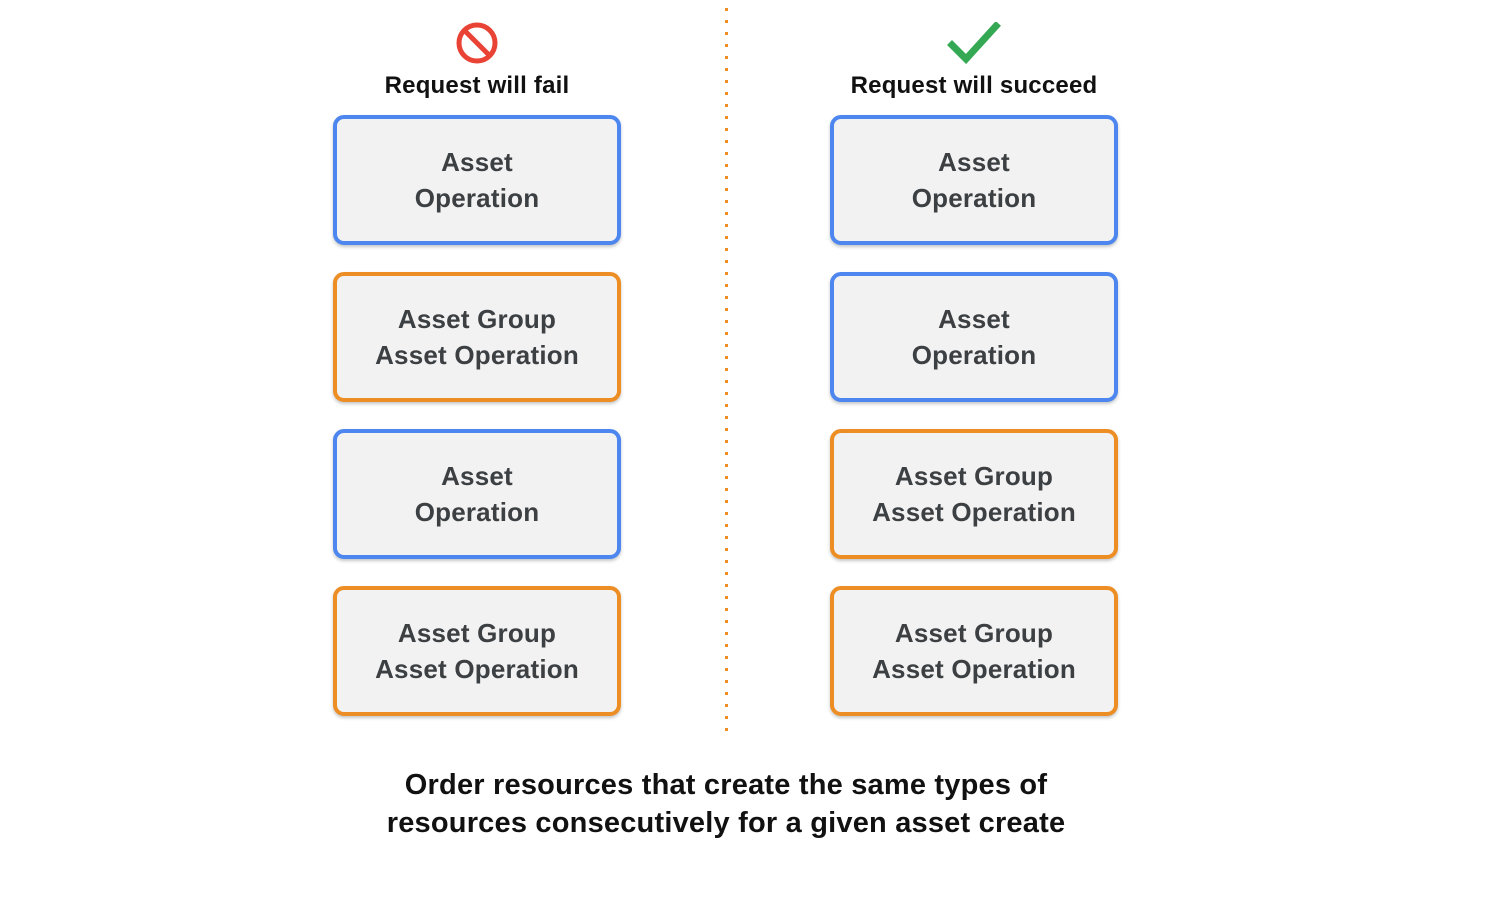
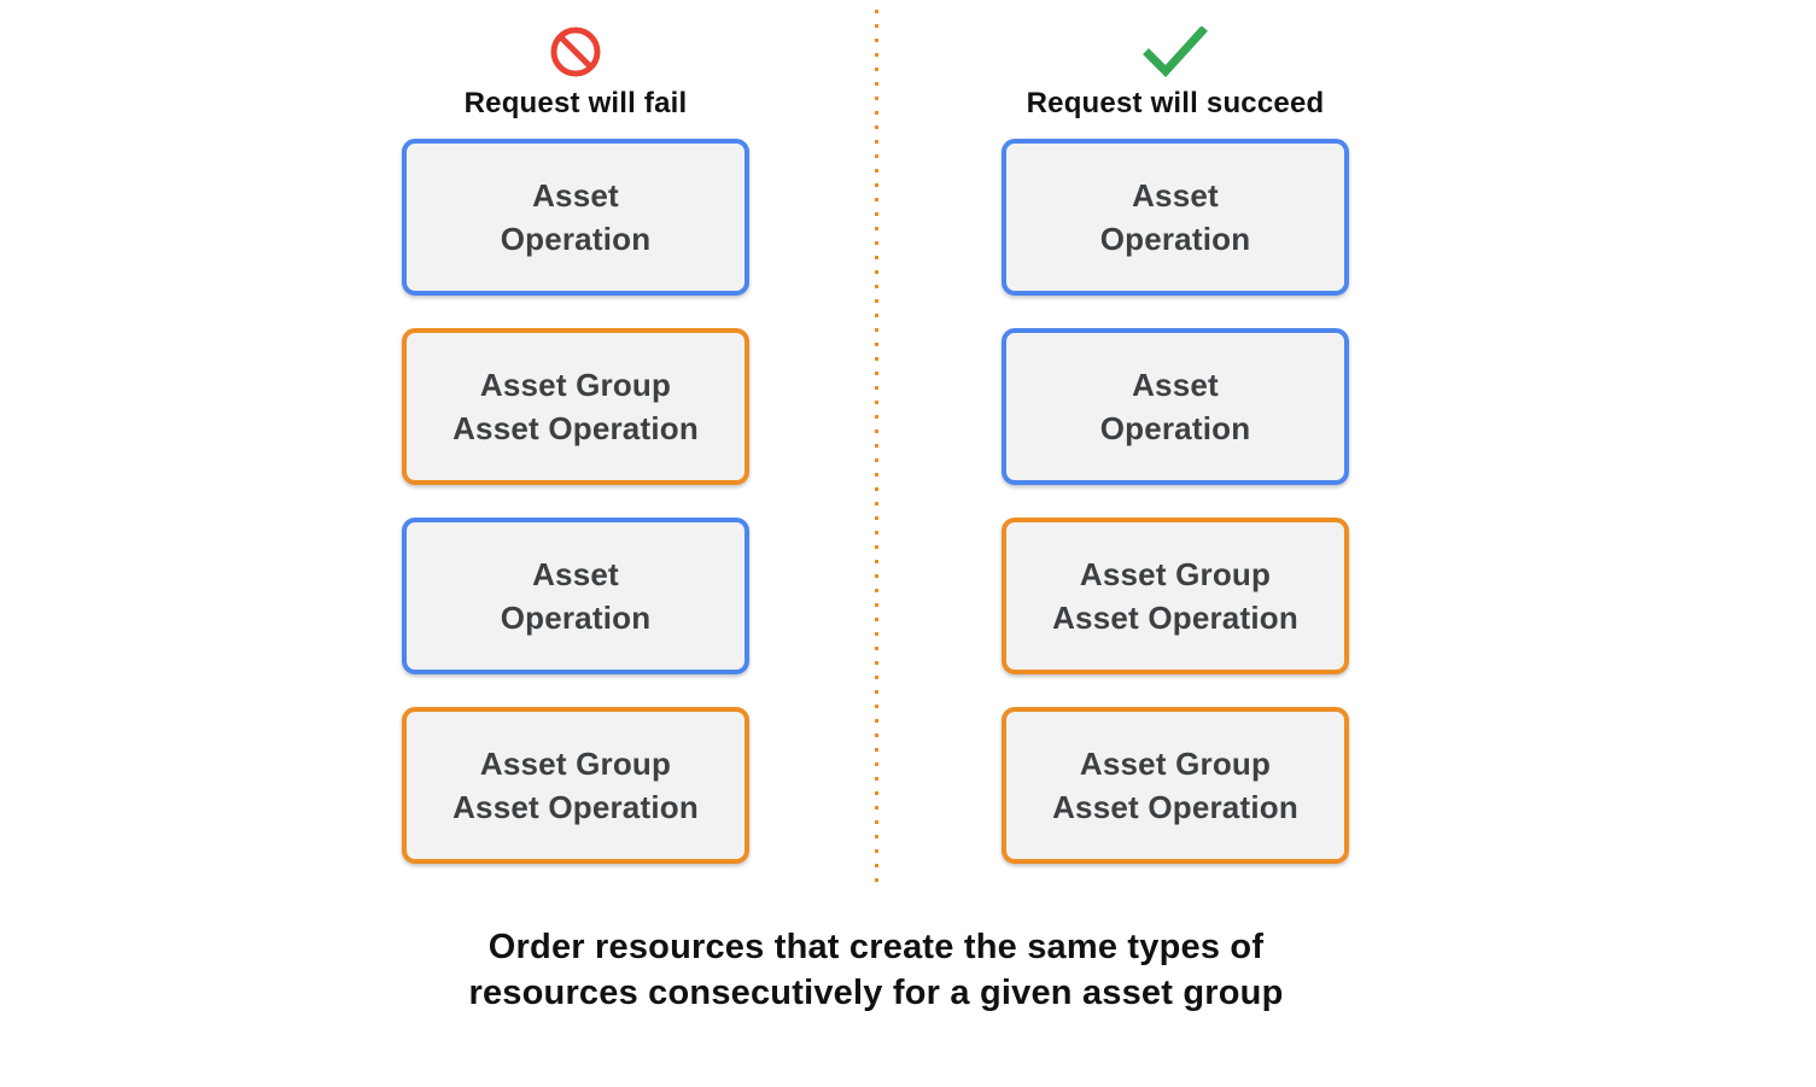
  Request will fail
  Asset
  Operation
  Asset Group
  Asset Operation
  Asset
  Operation
  Asset Group
  Asset Operation
  Request will succeed
  Asset
  Operation
  Asset
  Operation
  Asset Group
  Asset Operation
  Asset Group
  Asset Operation
  Order resources that create the same types of
- resources consecutively for a given asset create
+ resources consecutively for a given asset group
